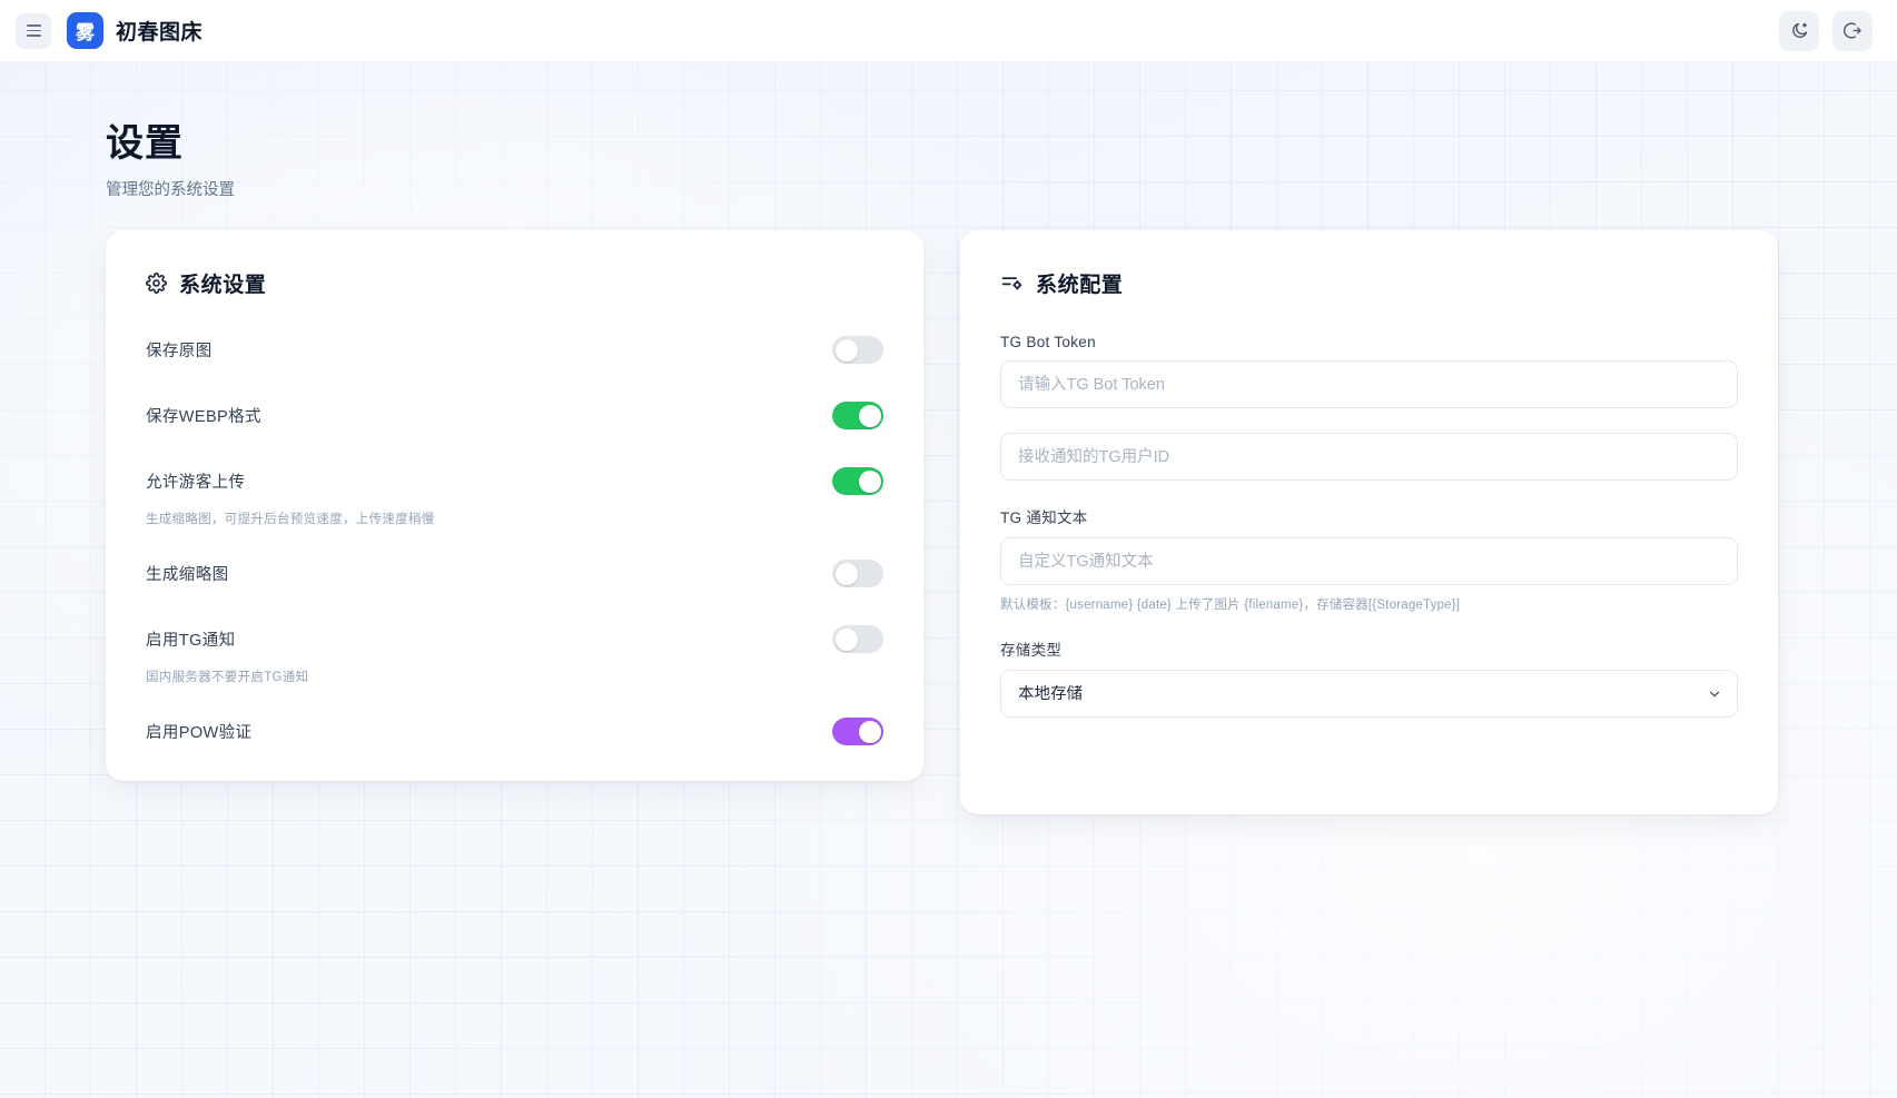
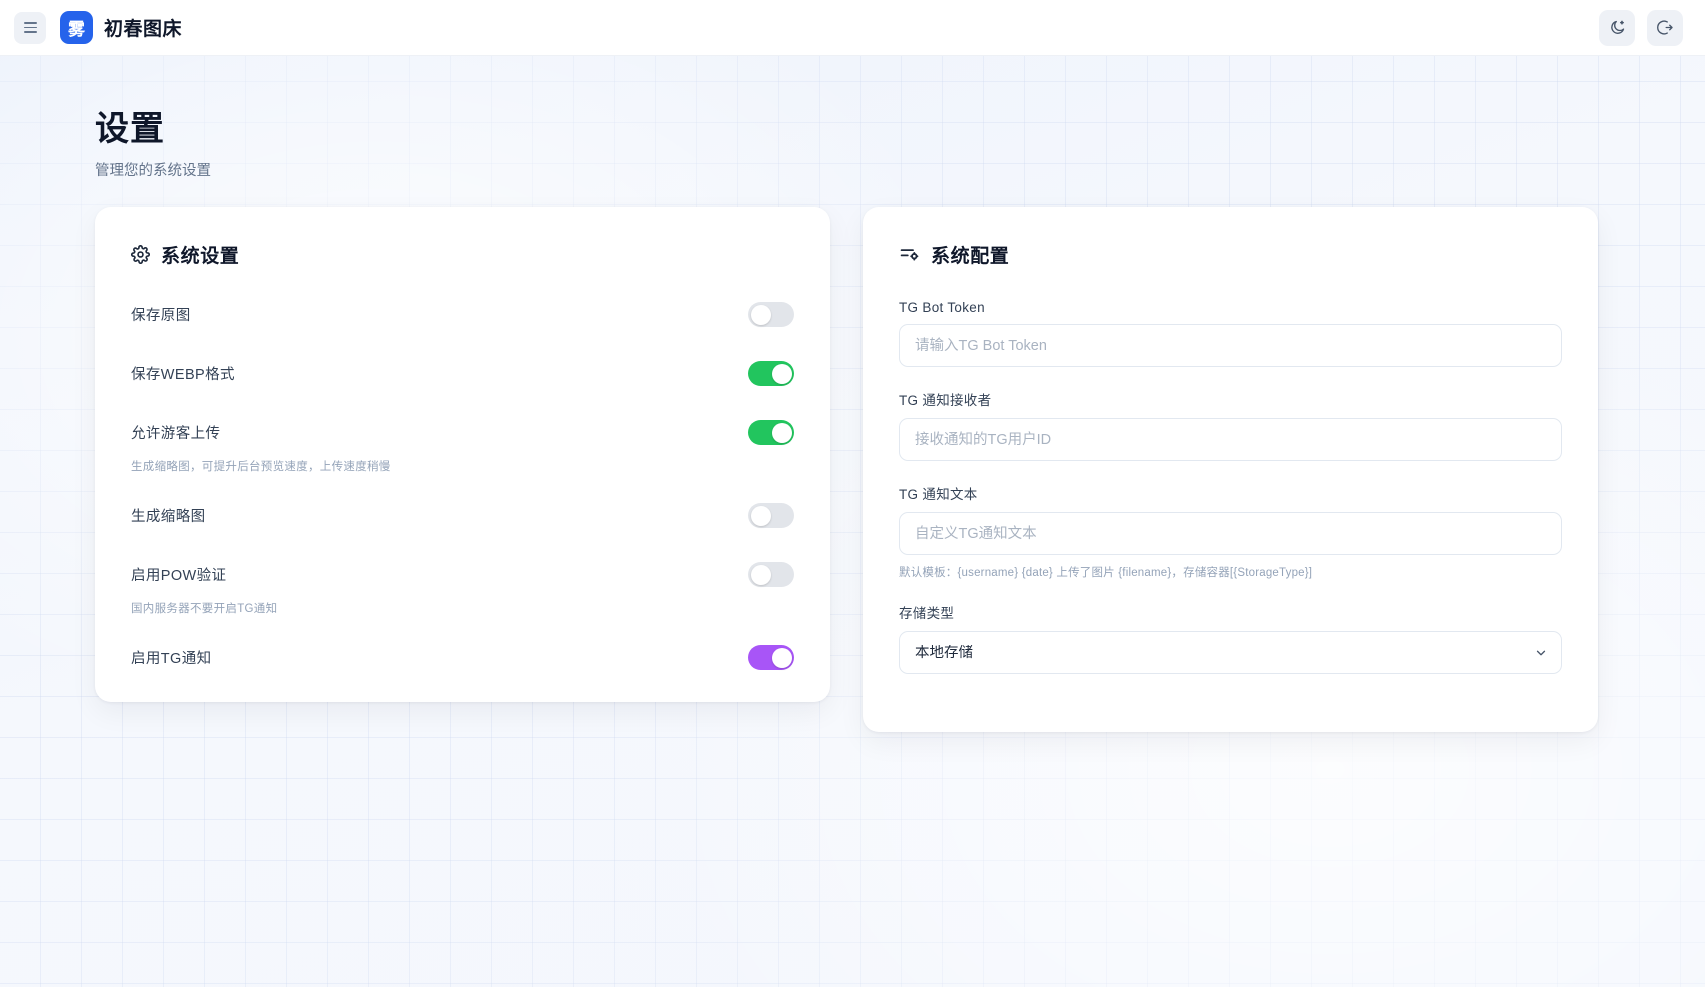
  雾
  初春图床
  设置
  管理您的系统设置
  系统设置
  保存原图
  保存WEBP格式
  允许游客上传
  生成缩略图，可提升后台预览速度，上传速度稍慢
  生成缩略图
- 启用TG通知
+ 启用POW验证
  国内服务器不要开启TG通知
- 启用POW验证
+ 启用TG通知
  系统配置
  TG Bot Token
  请输入TG Bot Token
+ TG 通知接收者
  接收通知的TG用户ID
  TG 通知文本
  自定义TG通知文本
  默认模板：{username} {date} 上传了图片 {filename}，存储容器[{StorageType}]
  存储类型
  本地存储
